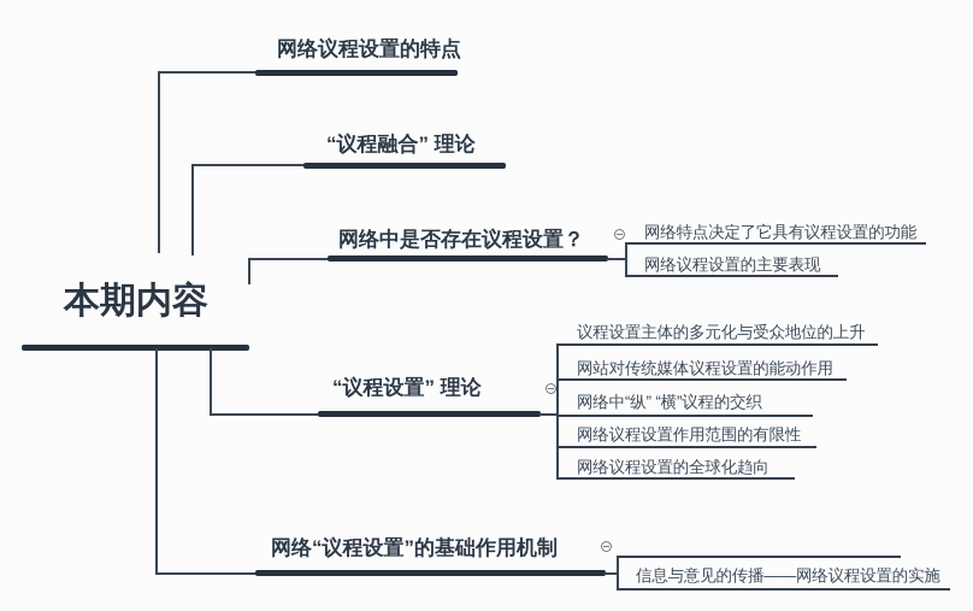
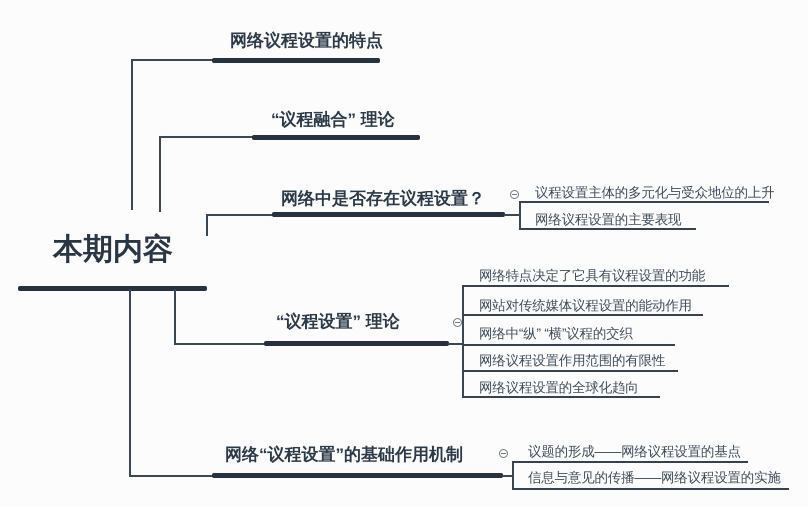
  本期内容
  网络议程设置的特点
  “议程融合” 理论
  网络中是否存在议程设置？
- 网络特点决定了它具有议程设置的功能
+ 议程设置主体的多元化与受众地位的上升
  网络议程设置的主要表现
  “议程设置” 理论
- 议程设置主体的多元化与受众地位的上升
+ 网络特点决定了它具有议程设置的功能
  网站对传统媒体议程设置的能动作用
  网络中“纵” “横”议程的交织
  网络议程设置作用范围的有限性
  网络议程设置的全球化趋向
  网络“议程设置”的基础作用机制
+ 议题的形成——网络议程设置的基点
  信息与意见的传播——网络议程设置的实施
